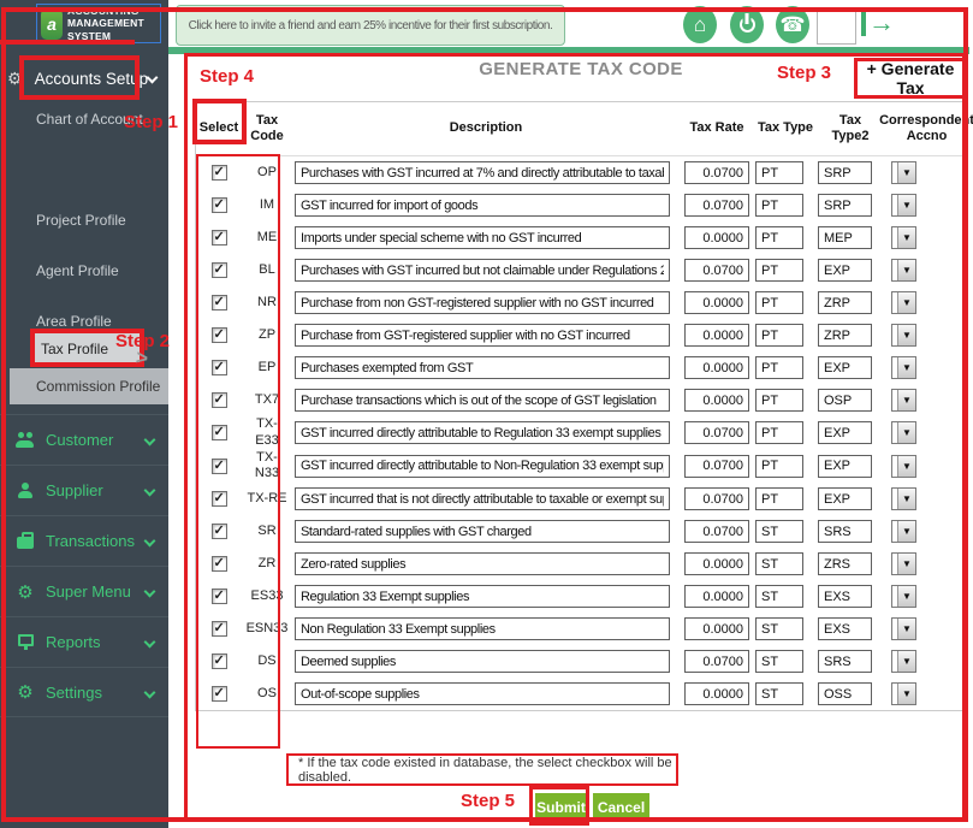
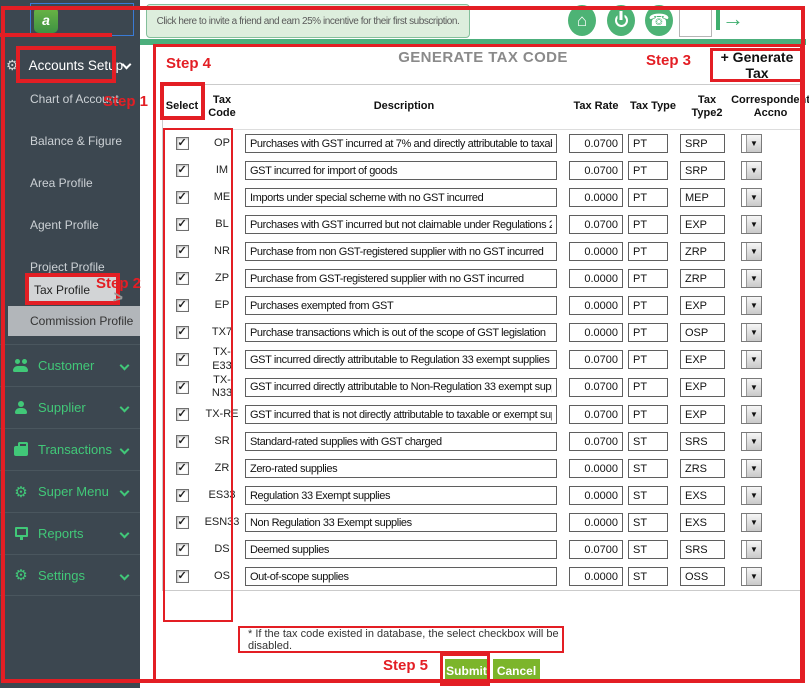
  a
- ACCOUNTING
- MANAGEMENT SYSTEM
  ⚙
  Accounts Setup
  Chart of Account
+ Balance & Figure
- Project Profile
+ Area Profile
  Agent Profile
- Area Profile
+ Project Profile
  Tax Profile
  Commission Profile
  Customer
  Supplier
  Transactions
  ⚙
  Super Menu
  Reports
  ⚙
  Settings
  Click here to invite a friend and earn 25% incentive for their first subscription.
  ⌂
  ☎
  →
  GENERATE TAX CODE
  + Generate Tax
  Select
  Tax Code
  Description
  Tax Rate
  Tax Type
  Tax Type2
  Correspondent Accno
  OP
  Purchases with GST incurred at 7% and directly attributable to taxa
  0.0700
  PT
  SRP
  ▼
  IM
  GST incurred for import of goods
  0.0700
  PT
  SRP
  ▼
  ME
  Imports under special scheme with no GST incurred
  0.0000
  PT
  MEP
  ▼
  BL
  Purchases with GST incurred but not claimable under Regulations 2
  0.0700
  PT
  EXP
  ▼
  NR
  Purchase from non GST-registered supplier with no GST incurred
  0.0000
  PT
  ZRP
  ▼
  ZP
  Purchase from GST-registered supplier with no GST incurred
  0.0000
  PT
  ZRP
  ▼
  EP
  Purchases exempted from GST
  0.0000
  PT
  EXP
  ▼
  TX7
  Purchase transactions which is out of the scope of GST legislation
  0.0000
  PT
  OSP
  ▼
  TX-E33
  GST incurred directly attributable to Regulation 33 exempt supplies
  0.0700
  PT
  EXP
  ▼
  TX-N33
  GST incurred directly attributable to Non-Regulation 33 exempt sup
  0.0700
  PT
  EXP
  ▼
  TX-RE
  GST incurred that is not directly attributable to taxable or exempt su
  0.0700
  PT
  EXP
  ▼
  SR
  Standard-rated supplies with GST charged
  0.0700
  ST
  SRS
  ▼
  ZR
  Zero-rated supplies
  0.0000
  ST
  ZRS
  ▼
  ES33
  Regulation 33 Exempt supplies
  0.0000
  ST
  EXS
  ▼
  ESN33
  Non Regulation 33 Exempt supplies
  0.0000
  ST
  EXS
  ▼
  DS
  Deemed supplies
  0.0700
  ST
  SRS
  ▼
  OS
  Out-of-scope supplies
  0.0000
  ST
  OSS
  ▼
  * If the tax code existed in database, the select checkbox will be disabled.
  Submit
  Cancel
  Step 1
  Step 2
  Step 3
  Step 4
  Step 5
